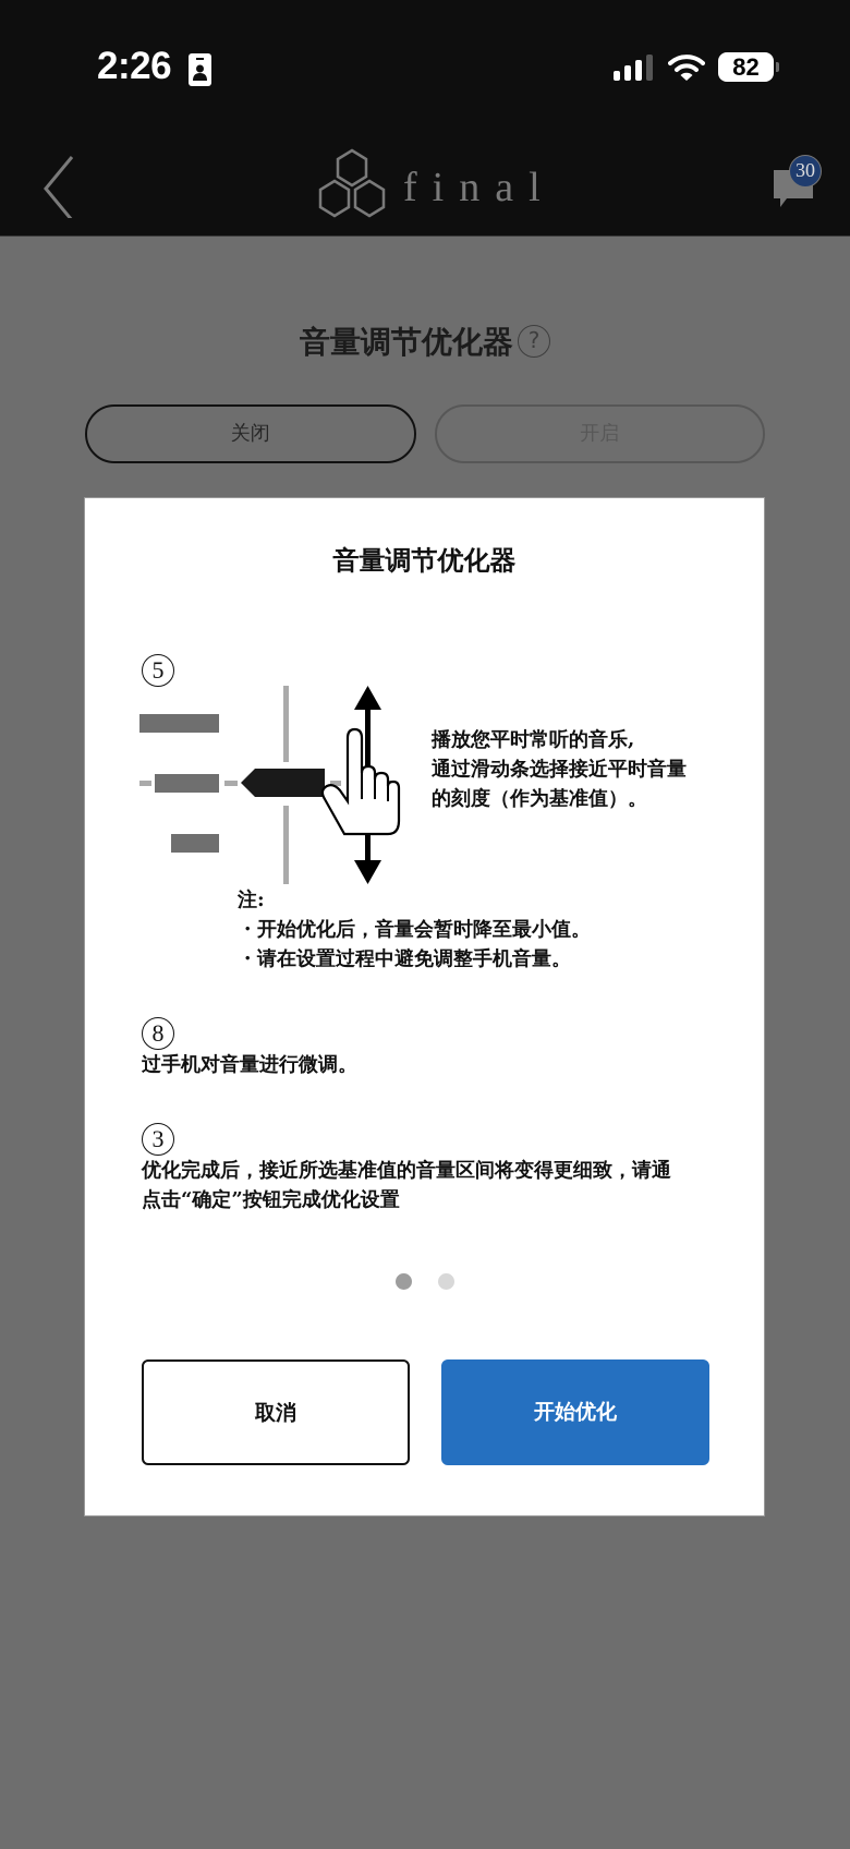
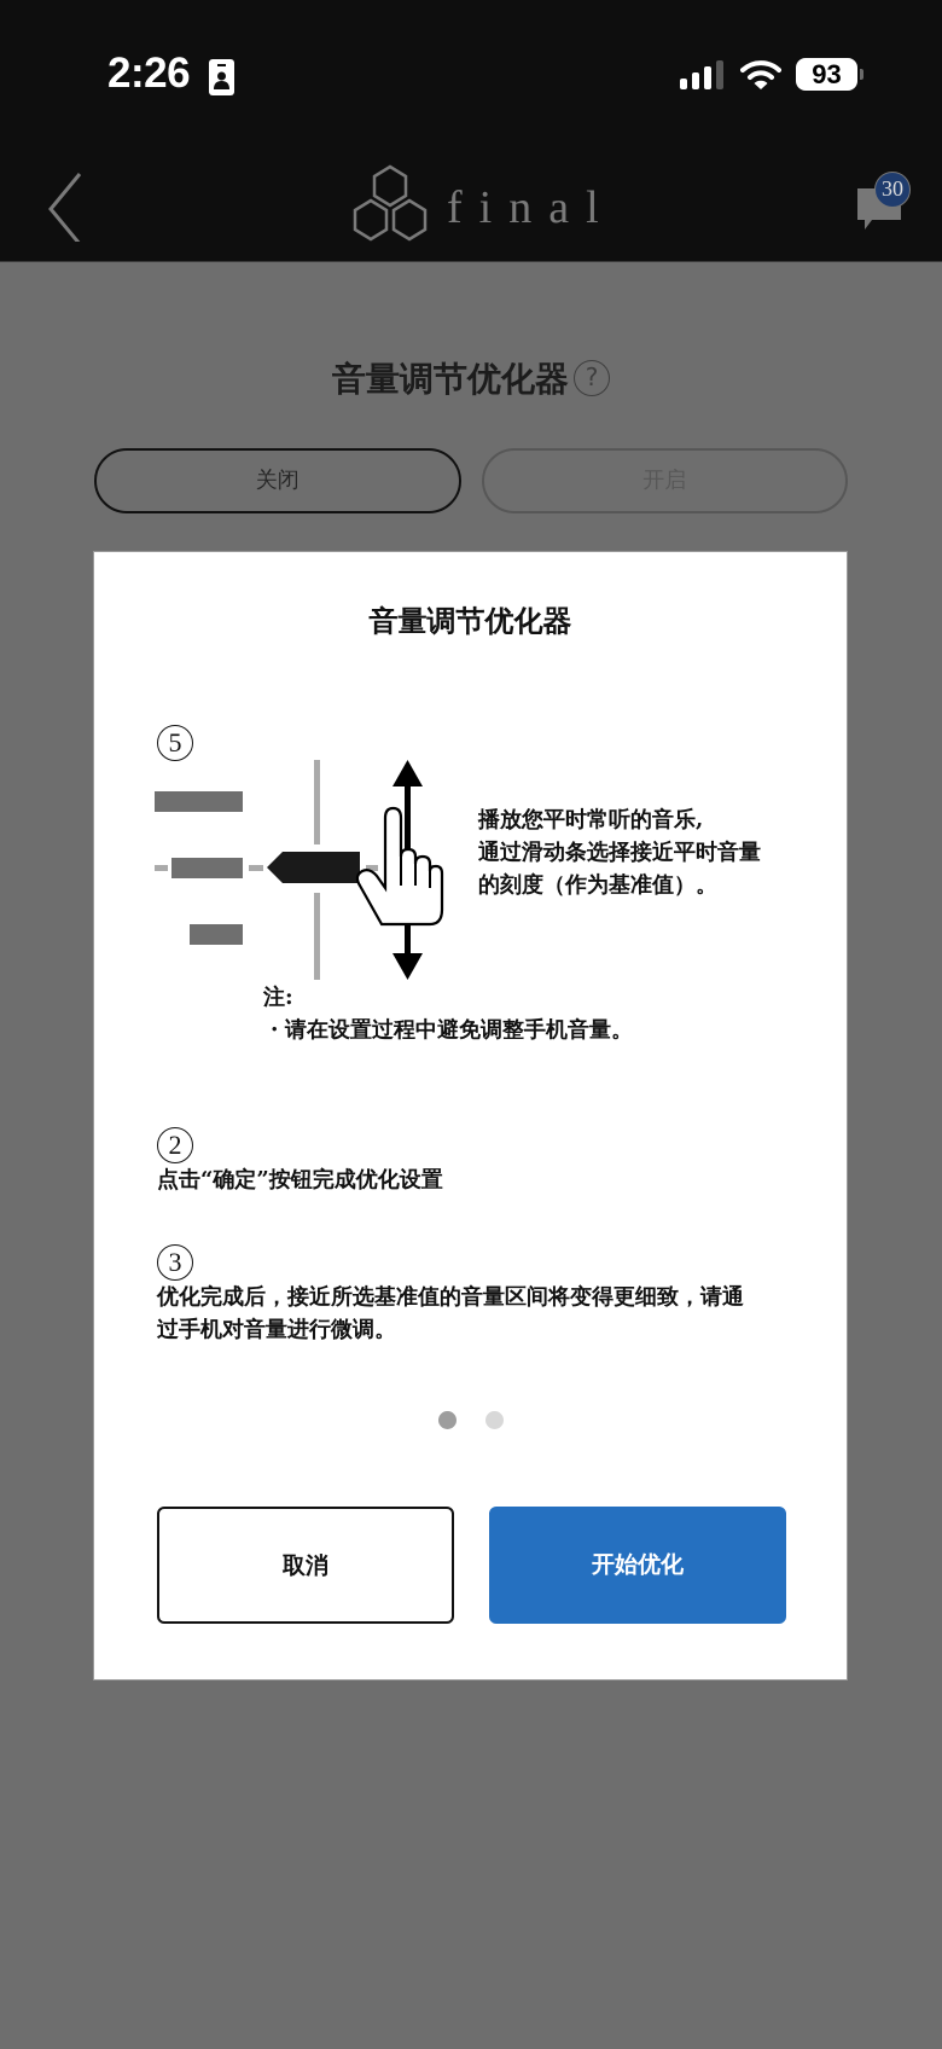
  2:26
- 82
+ 93
  final
  30
  音量调节优化器 ?
  关闭
  音量调节优化器
  5
  播放您平时常听的音乐,
  通过滑动条选择接近平时音量
  的刻度（作为基准值）。
  注:
- ・开始优化后，音量会暂时降至最小值。
  ・请在设置过程中避免调整手机音量。
- 8
+ 2
- 过手机对音量进行微调。
+ 点击“确定”按钮完成优化设置
  3
  优化完成后，接近所选基准值的音量区间将变得更细致，请通
- 点击“确定”按钮完成优化设置
+ 过手机对音量进行微调。
  取消
  开始优化
